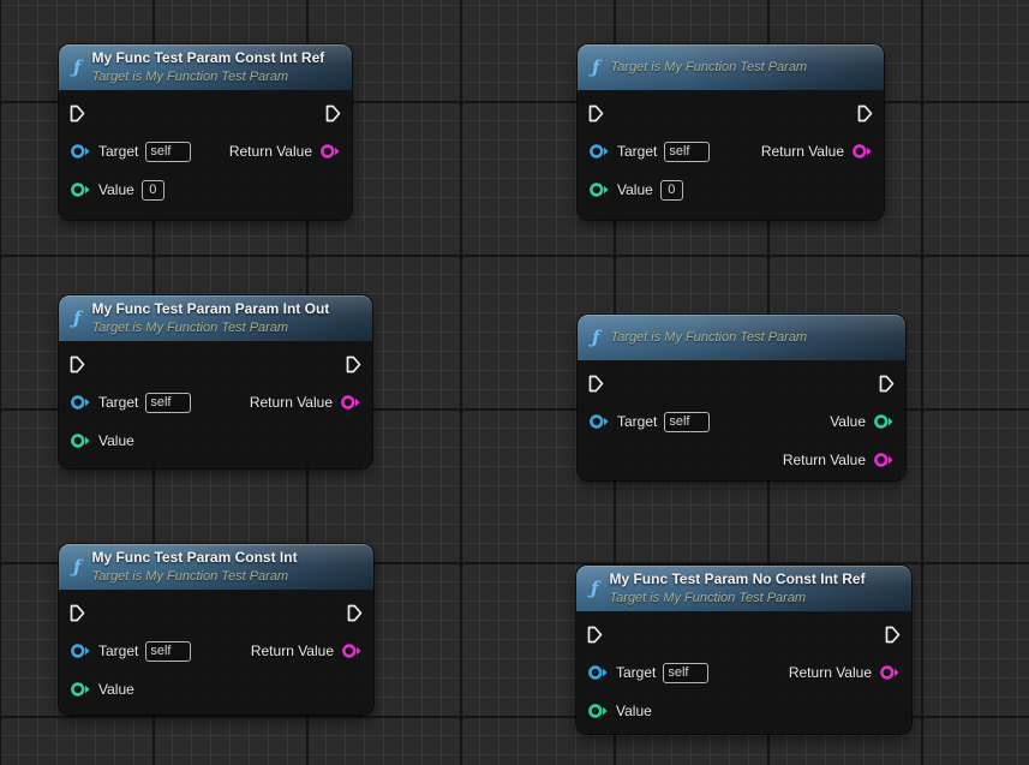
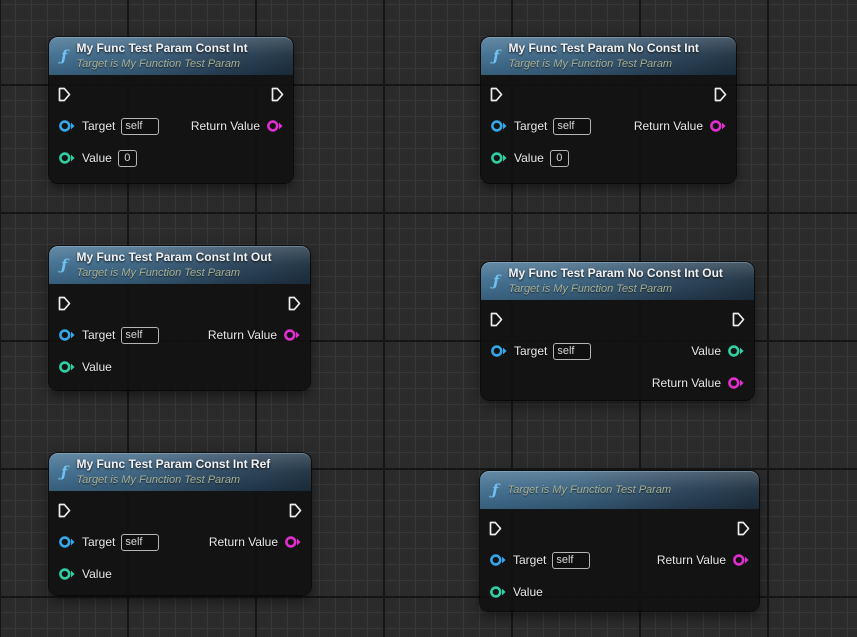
  ƒ
- My Func Test Param Const Int Ref
+ My Func Test Param Const Int
  Target is My Function Test Param
  Target
  self
  Value
  0
  Return Value
  ƒ
+ My Func Test Param No Const Int
  Target is My Function Test Param
  Target
  self
  Value
  0
  Return Value
  ƒ
- My Func Test Param Param Int Out
+ My Func Test Param Const Int Out
  Target is My Function Test Param
  Target
  self
  Value
  Return Value
  ƒ
+ My Func Test Param No Const Int Out
  Target is My Function Test Param
  Target
  self
  Value
  Return Value
  ƒ
- My Func Test Param Const Int
+ My Func Test Param Const Int Ref
  Target is My Function Test Param
  Target
  self
  Value
  Return Value
  ƒ
- My Func Test Param No Const Int Ref
  Target is My Function Test Param
  Target
  self
  Value
  Return Value
